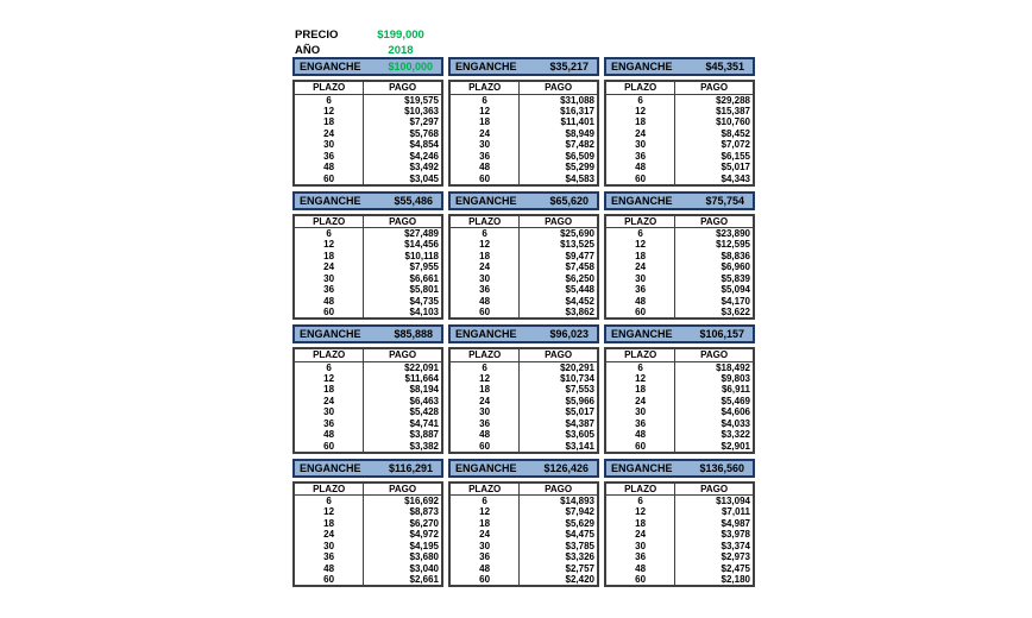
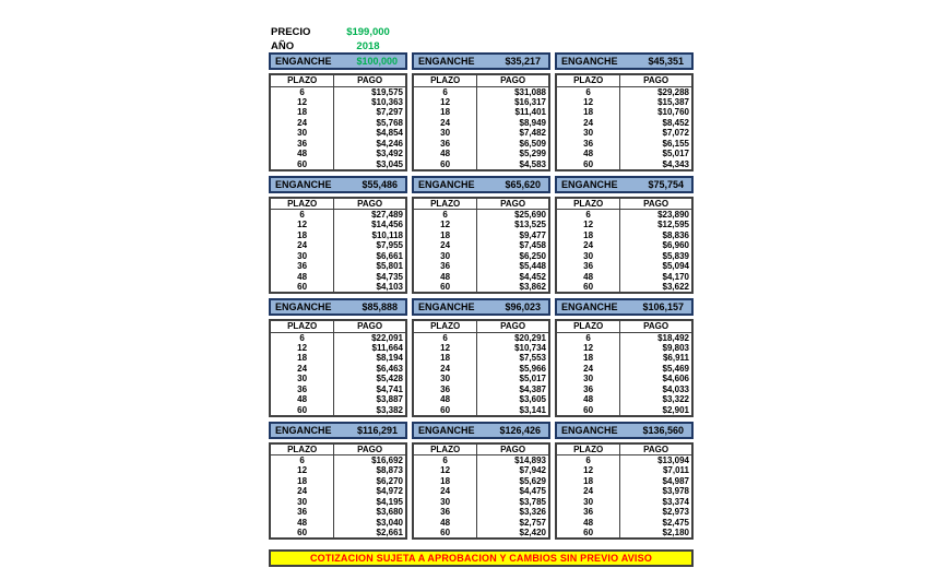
  PRECIO
  $199,000
  AÑO
  2018
  ENGANCHE
  $100,000
  PLAZO	PAGO
  6	$19,575
  12	$10,363
  18	$7,297
  24	$5,768
  30	$4,854
  36	$4,246
  48	$3,492
  60	$3,045
  ENGANCHE
  $35,217
  PLAZO	PAGO
  6	$31,088
  12	$16,317
  18	$11,401
  24	$8,949
  30	$7,482
  36	$6,509
  48	$5,299
  60	$4,583
  ENGANCHE
  $45,351
  PLAZO	PAGO
  6	$29,288
  12	$15,387
  18	$10,760
  24	$8,452
  30	$7,072
  36	$6,155
  48	$5,017
  60	$4,343
  ENGANCHE
  $55,486
  PLAZO	PAGO
  6	$27,489
  12	$14,456
  18	$10,118
  24	$7,955
  30	$6,661
  36	$5,801
  48	$4,735
  60	$4,103
  ENGANCHE
  $65,620
  PLAZO	PAGO
  6	$25,690
  12	$13,525
  18	$9,477
  24	$7,458
  30	$6,250
  36	$5,448
  48	$4,452
  60	$3,862
  ENGANCHE
  $75,754
  PLAZO	PAGO
  6	$23,890
  12	$12,595
  18	$8,836
  24	$6,960
  30	$5,839
  36	$5,094
  48	$4,170
  60	$3,622
  ENGANCHE
  $85,888
  PLAZO	PAGO
  6	$22,091
  12	$11,664
  18	$8,194
  24	$6,463
  30	$5,428
  36	$4,741
  48	$3,887
  60	$3,382
  ENGANCHE
  $96,023
  PLAZO	PAGO
  6	$20,291
  12	$10,734
  18	$7,553
  24	$5,966
  30	$5,017
  36	$4,387
  48	$3,605
  60	$3,141
  ENGANCHE
  $106,157
  PLAZO	PAGO
  6	$18,492
  12	$9,803
  18	$6,911
  24	$5,469
  30	$4,606
  36	$4,033
  48	$3,322
  60	$2,901
  ENGANCHE
  $116,291
  PLAZO	PAGO
  6	$16,692
  12	$8,873
  18	$6,270
  24	$4,972
  30	$4,195
  36	$3,680
  48	$3,040
  60	$2,661
  ENGANCHE
  $126,426
  PLAZO	PAGO
  6	$14,893
  12	$7,942
  18	$5,629
  24	$4,475
  30	$3,785
  36	$3,326
  48	$2,757
  60	$2,420
  ENGANCHE
  $136,560
  PLAZO	PAGO
  6	$13,094
  12	$7,011
  18	$4,987
  24	$3,978
  30	$3,374
  36	$2,973
  48	$2,475
  60	$2,180
+ COTIZACION SUJETA A APROBACION Y CAMBIOS SIN PREVIO AVISO
